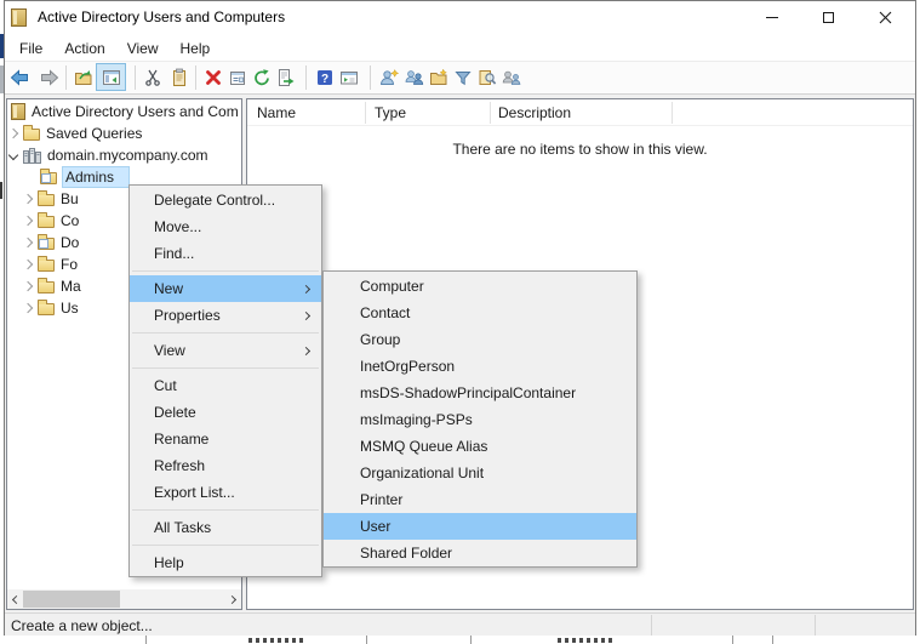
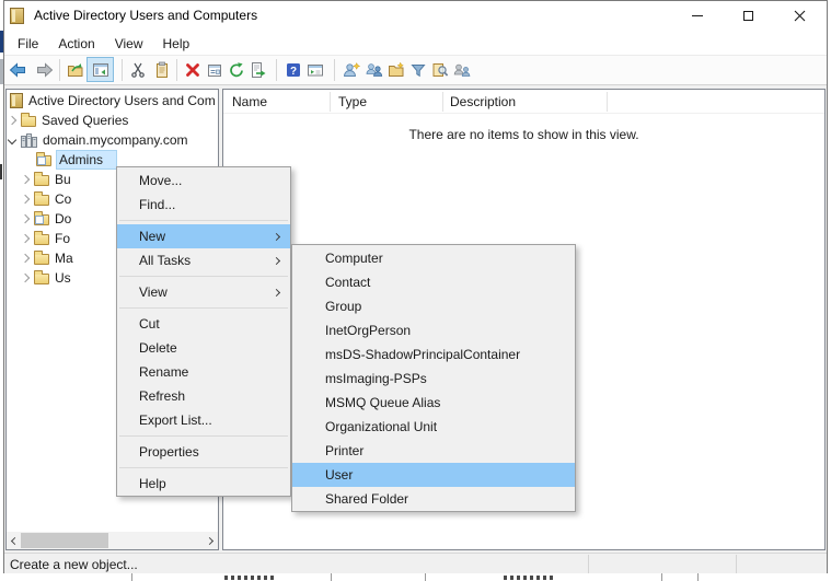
  Active Directory Users and Computers
  File
  Action
  View
  Help
  ?
  Name
  Type
  Description
  There are no items to show in this view.
  Active Directory Users and Com
  Saved Queries
  domain.mycompany.com
  Admins
  Bu
  Co
  Do
  Fo
  Ma
  Us
- Delegate Control...
  Move...
  Find...
  New
- Properties
+ All Tasks
  View
  Cut
  Delete
  Rename
  Refresh
  Export List...
- All Tasks
+ Properties
  Help
  Computer
  Contact
  Group
  InetOrgPerson
  msDS-ShadowPrincipalContainer
  msImaging-PSPs
  MSMQ Queue Alias
  Organizational Unit
  Printer
  User
  Shared Folder
  Create a new object...
